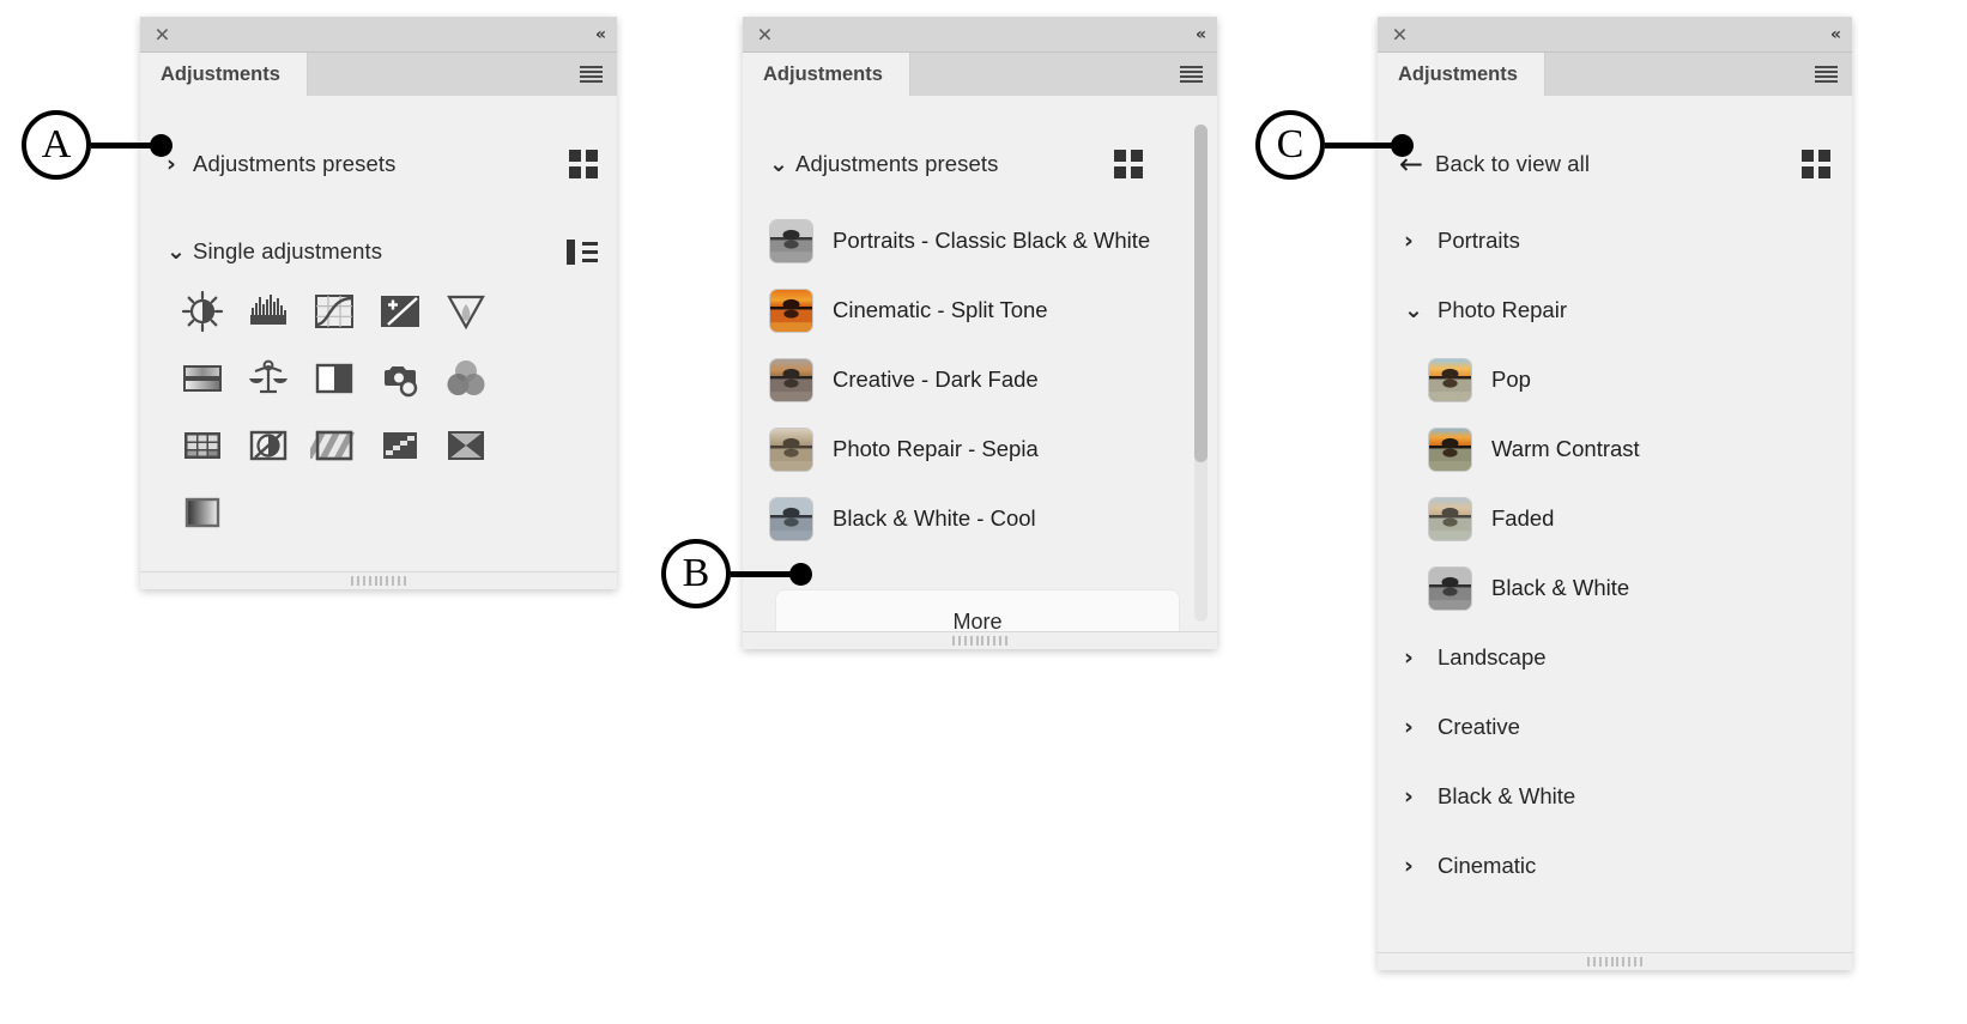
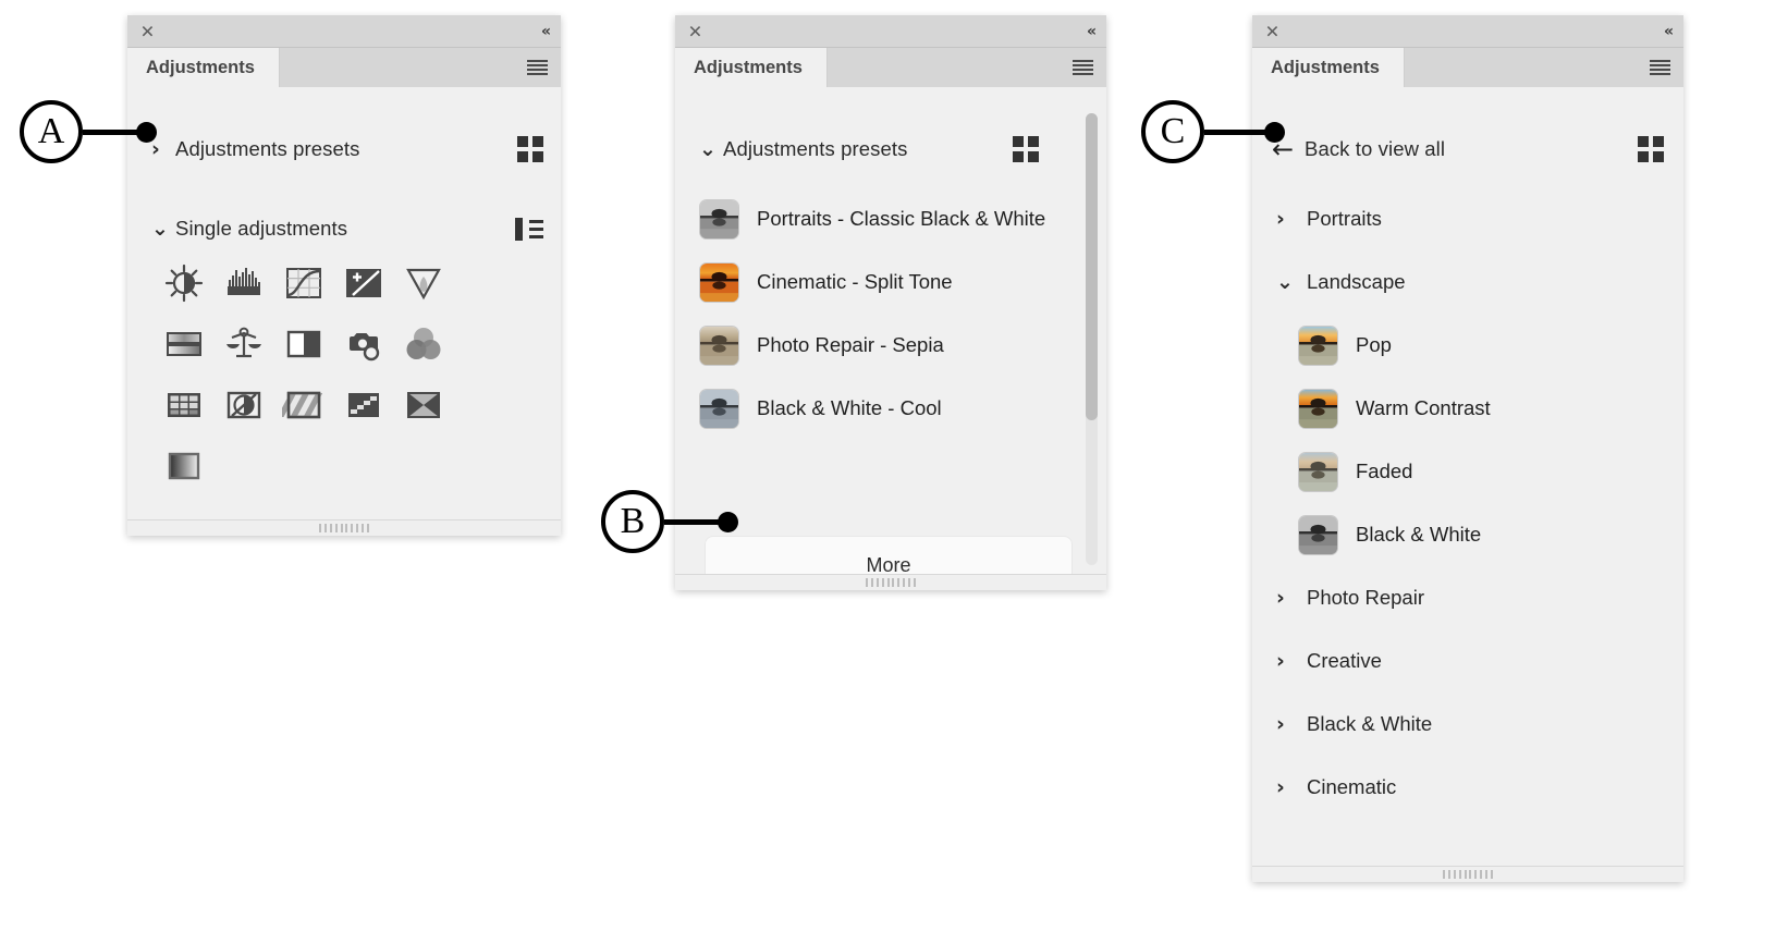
  ✕
  «
  Adjustments
  ›
  Adjustments presets
  ⌄
  Single adjustments
  ✕
  «
  Adjustments
  ⌄
  Adjustments presets
  Portraits - Classic Black & White
  Cinematic - Split Tone
- Creative - Dark Fade
  Photo Repair - Sepia
  Black & White - Cool
  More
  ✕
  «
  Adjustments
  ←
  Back to view all
  ›
  Portraits
  ⌄
- Photo Repair
+ Landscape
  Pop
  Warm Contrast
  Faded
  Black & White
  ›
- Landscape
+ Photo Repair
  ›
  Creative
  ›
  Black & White
  ›
  Cinematic
  A
  B
  C
